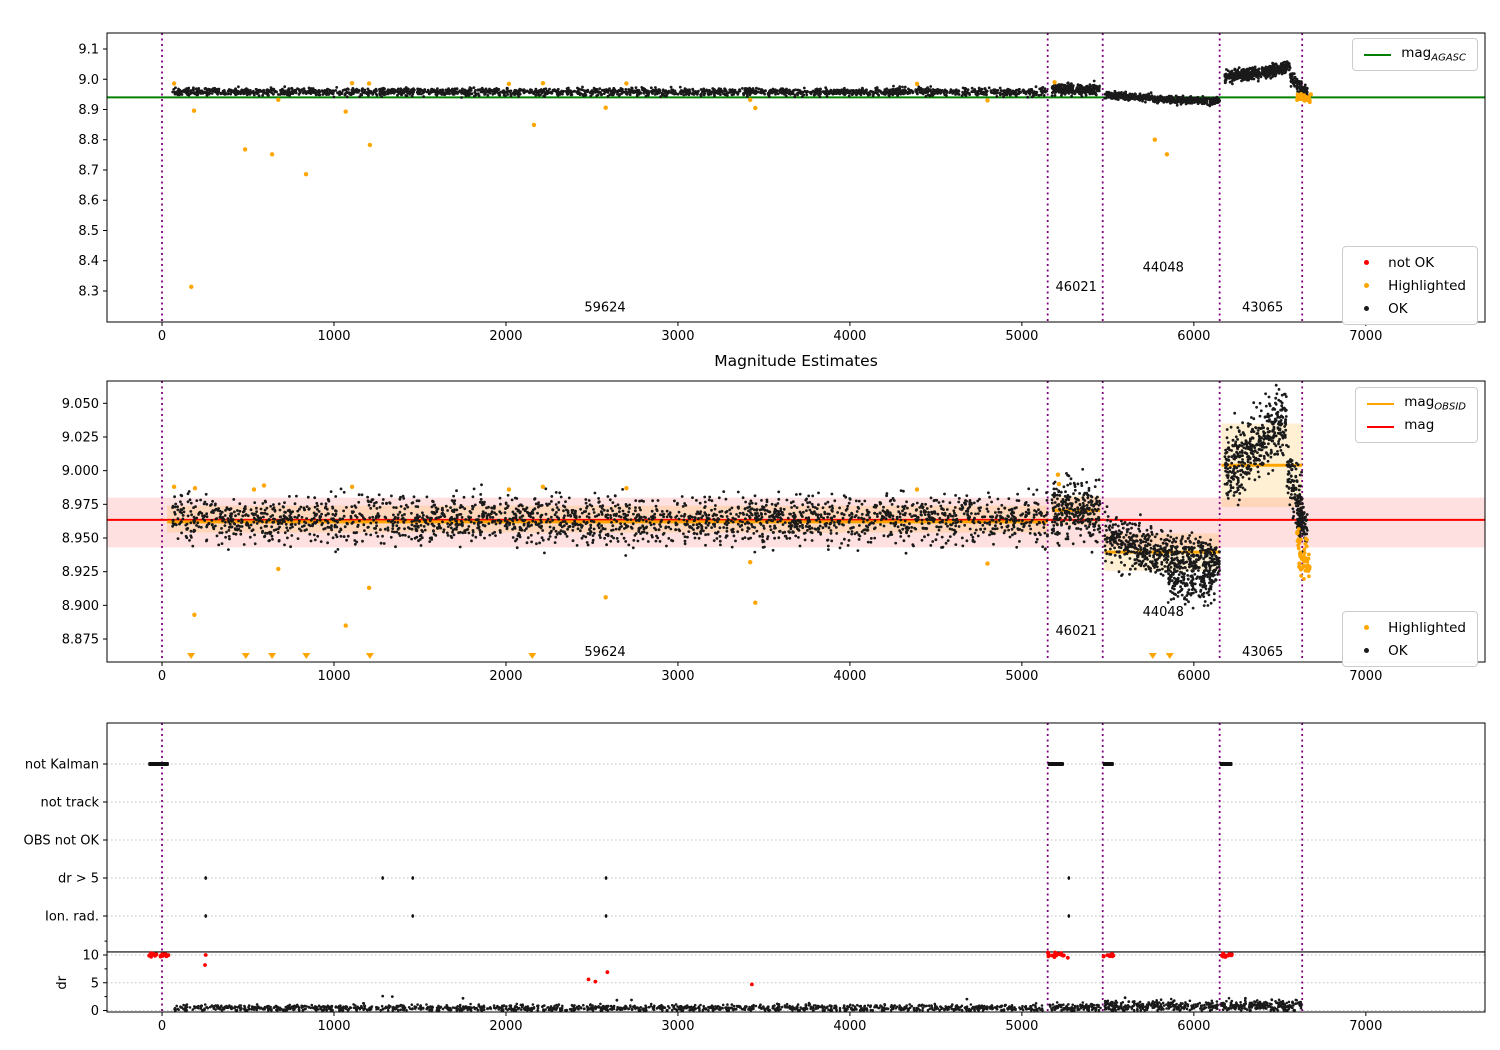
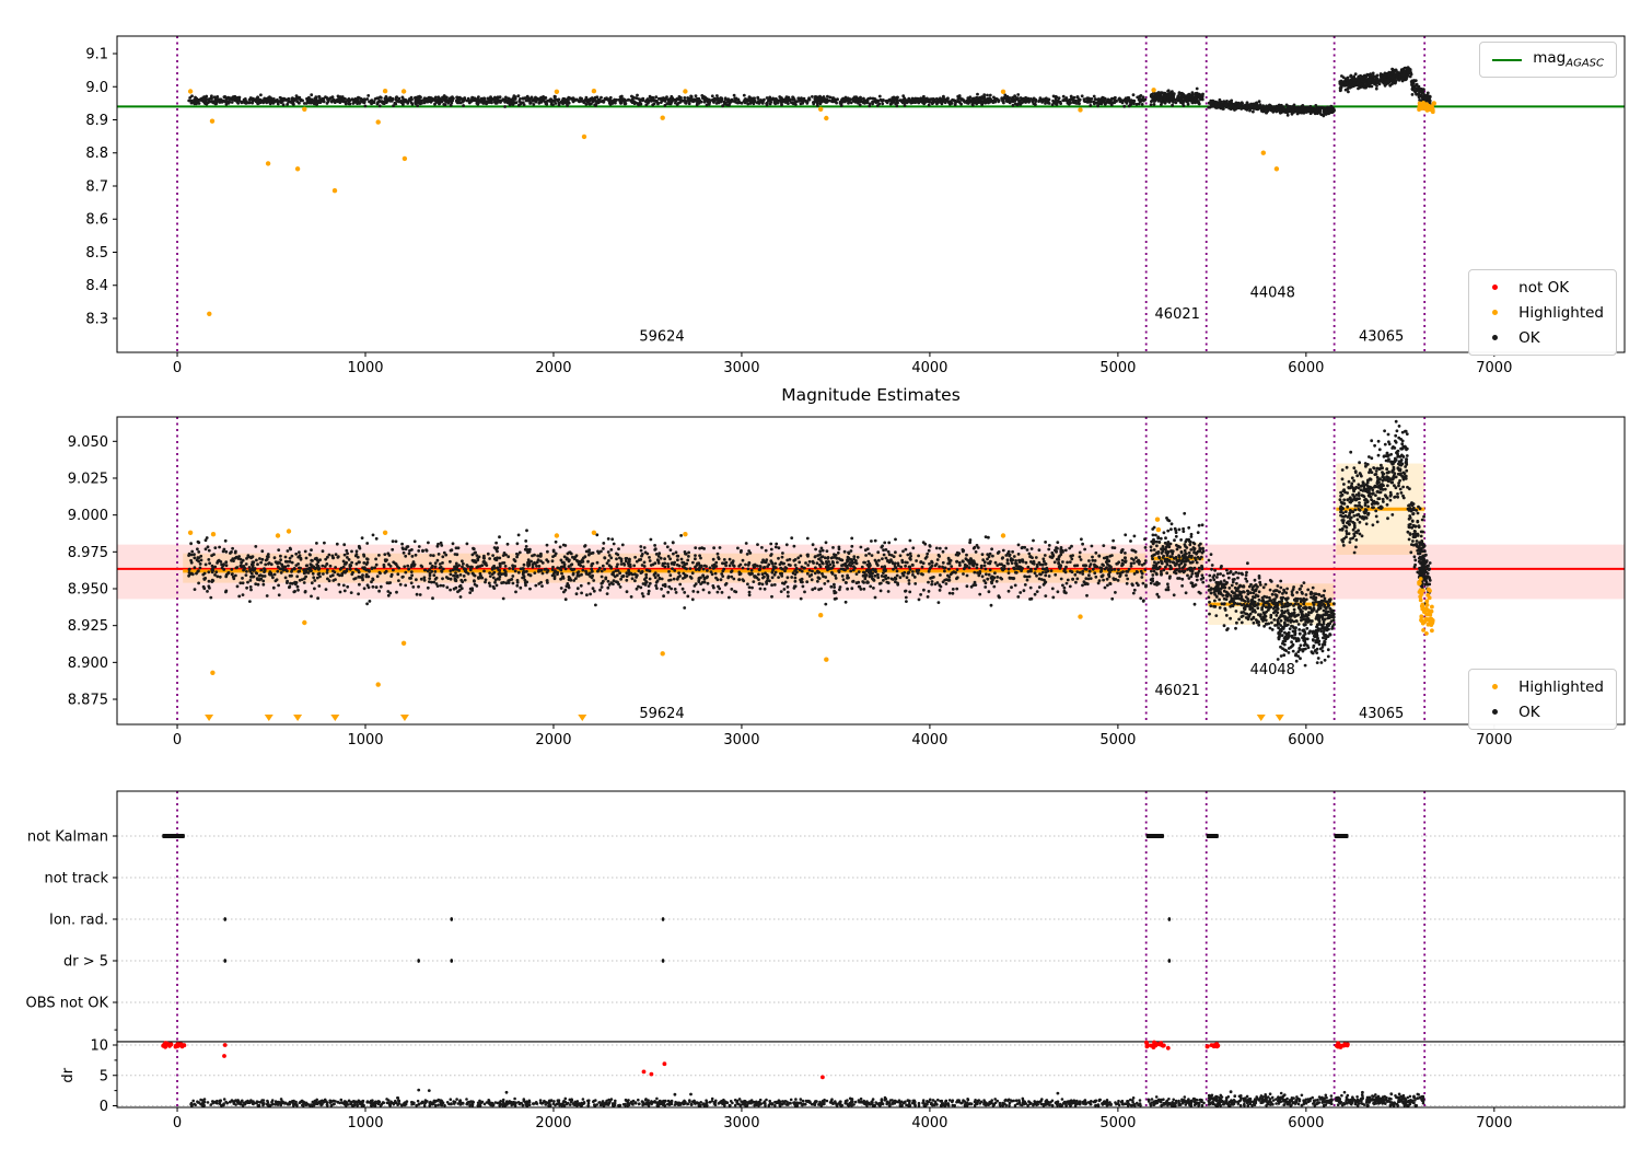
  59624
  46021
  44048
  43065
  0
  1000
  2000
  3000
  4000
  5000
  6000
  7000
  8.3
  8.4
  8.5
  8.6
  8.7
  8.8
  8.9
  9.0
  9.1
  59624
  46021
  44048
  43065
  0
  1000
  2000
  3000
  4000
  5000
  6000
  7000
  8.875
  8.900
  8.925
  8.950
  8.975
  9.000
  9.025
  9.050
  0
  1000
  2000
  3000
  4000
  5000
  6000
  7000
  not Kalman
  not track
- OBS not OK
+ Ion. rad.
  dr > 5
- Ion. rad.
+ OBS not OK
  10
  5
  0
  Magnitude Estimates
  magAGASC
  not OK
  Highlighted
  OK
- magOBSID
- mag
  Highlighted
  OK
